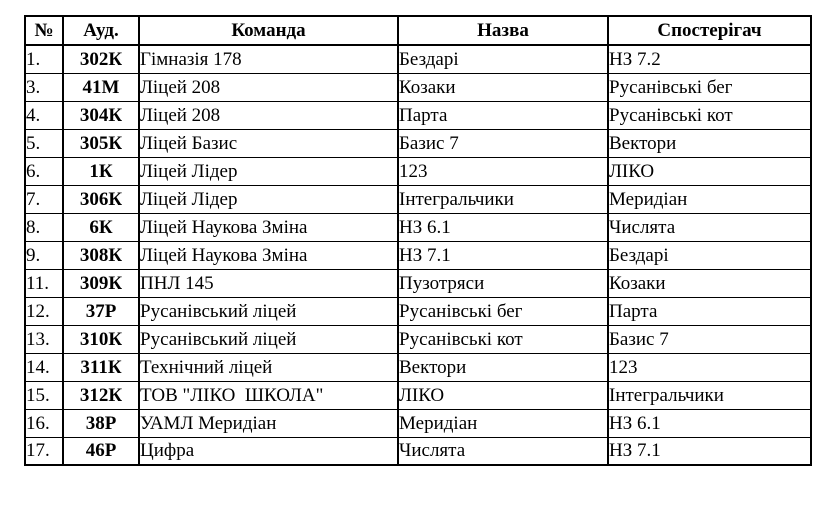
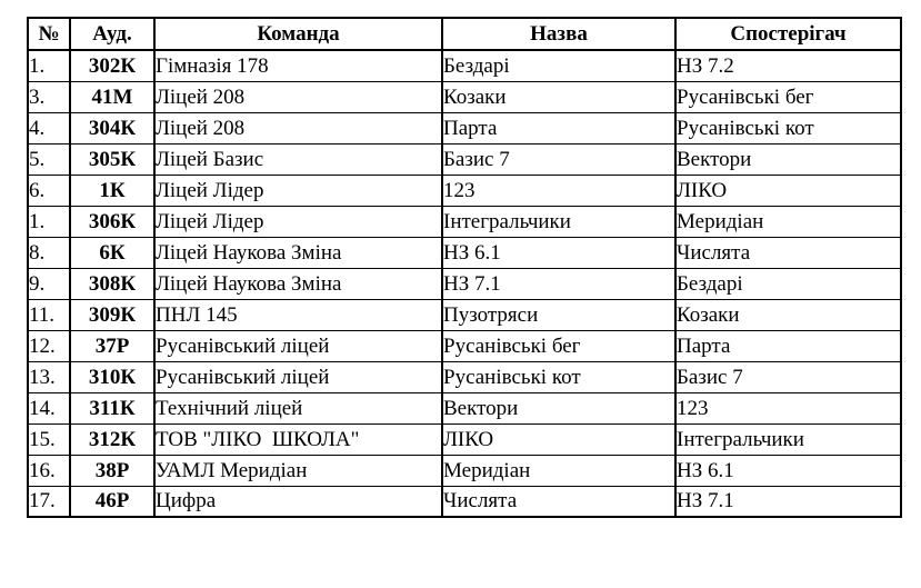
  №	Ауд.	Команда	Назва	Спостерігач
  1.	302К	Гімназія 178	Бездарі	НЗ 7.2
  3.	41М	Ліцей 208	Козаки	Русанівські бег
  4.	304К	Ліцей 208	Парта	Русанівські кот
  5.	305К	Ліцей Базис	Базис 7	Вектори
  6.	1К	Ліцей Лідер	123	ЛІКО
- 7.	306К	Ліцей Лідер	Інтегральчики	Меридіан
+ 1.	306К	Ліцей Лідер	Інтегральчики	Меридіан
  8.	6К	Ліцей Наукова Зміна	НЗ 6.1	Числята
  9.	308К	Ліцей Наукова Зміна	НЗ 7.1	Бездарі
  11.	309К	ПНЛ 145	Пузотряси	Козаки
  12.	37Р	Русанівський ліцей	Русанівські бег	Парта
  13.	310К	Русанівський ліцей	Русанівські кот	Базис 7
  14.	311К	Технічний ліцей	Вектори	123
  15.	312К	ТОВ "ЛІКО ШКОЛА"	ЛІКО	Інтегральчики
  16.	38Р	УАМЛ Меридіан	Меридіан	НЗ 6.1
  17.	46Р	Цифра	Числята	НЗ 7.1
